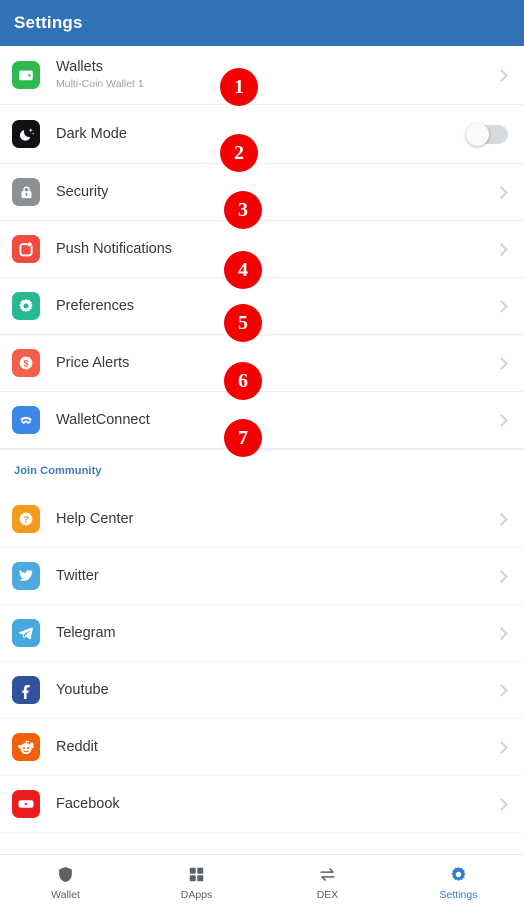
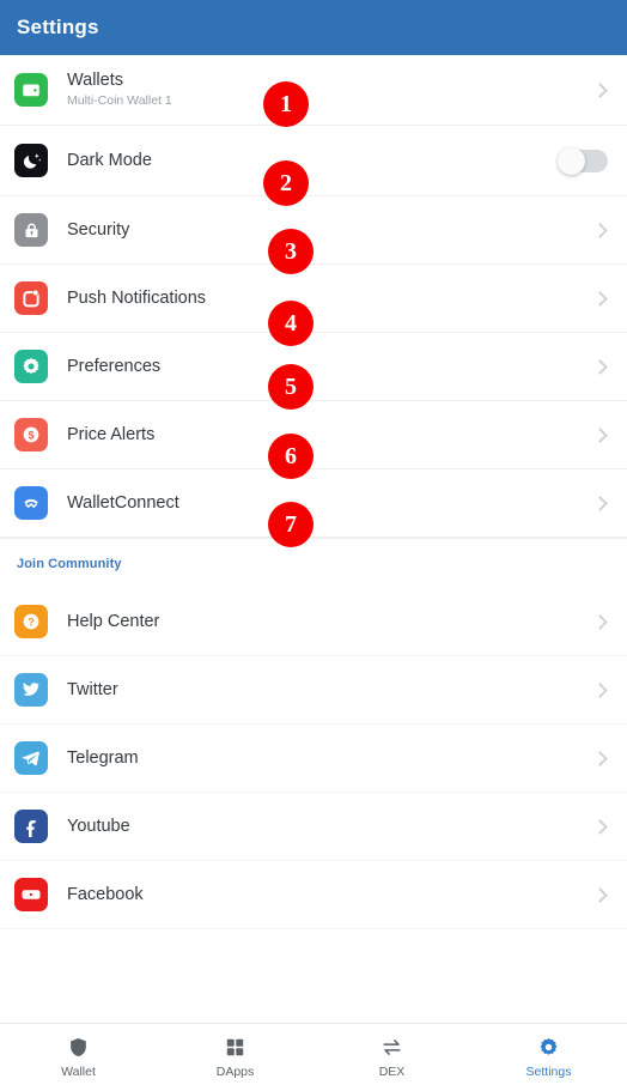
  Settings
  Wallets
  Multi-Coin Wallet 1
  Dark Mode
  Security
  Push Notifications
  Preferences
  $
  Price Alerts
  WalletConnect
  Join Community
  ?
  Help Center
  Twitter
  Telegram
  Youtube
- Reddit
  Facebook
  1
  2
  3
  4
  5
  6
  7
  Wallet
  DApps
  DEX
  Settings
